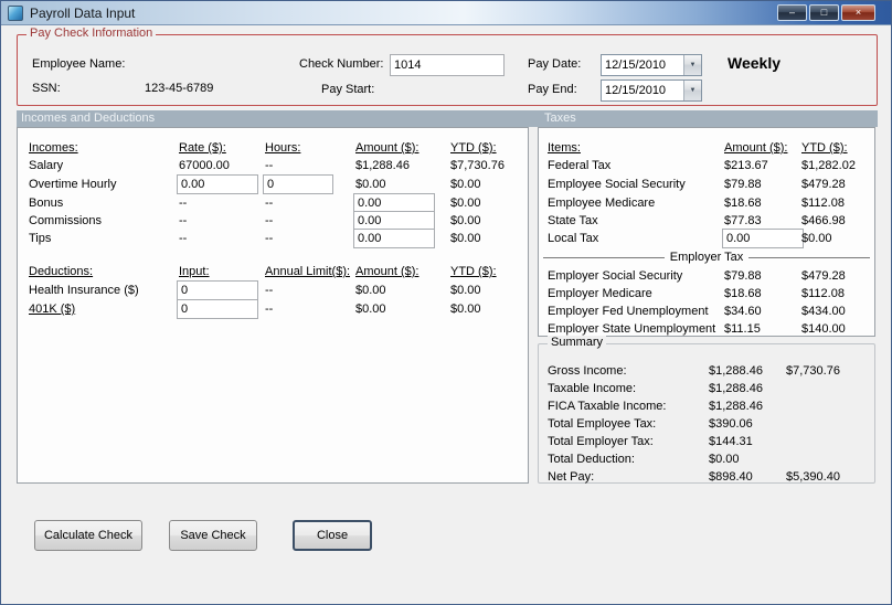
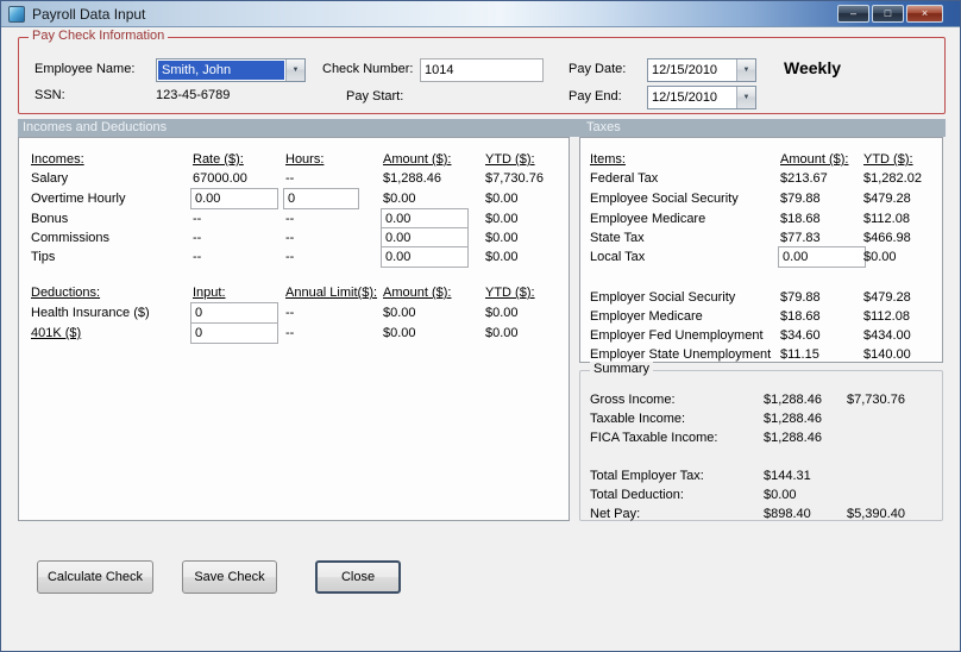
  Payroll Data Input
  –
  □
  ×
  Pay Check Information
  Employee Name:
+ Smith, John
  Check Number:
  1014
  Pay Date:
  12/15/2010
  Weekly
  SSN:
  123-45-6789
  Pay Start:
  Pay End:
  12/15/2010
  Incomes and Deductions
  Taxes
  Incomes:
  Rate ($):
  Hours:
  Amount ($):
  YTD ($):
  Salary
  67000.00
  --
  $1,288.46
  $7,730.76
  Overtime Hourly
  0.00
  0
  $0.00
  $0.00
  Bonus
  --
  --
  0.00
  $0.00
  Commissions
  --
  --
  0.00
  $0.00
  Tips
  --
  --
  0.00
  $0.00
  Deductions:
  Input:
  Annual Limit($):
  Amount ($):
  YTD ($):
  Health Insurance ($)
  0
  --
  $0.00
  $0.00
  401K ($)
  0
  --
  $0.00
  $0.00
  Items:
  Amount ($):
  YTD ($):
  Federal Tax
  $213.67
  $1,282.02
  Employee Social Security
  $79.88
  $479.28
  Employee Medicare
  $18.68
  $112.08
  State Tax
  $77.83
  $466.98
  Local Tax
  0.00
  $0.00
- Employer Tax
  Employer Social Security
  $79.88
  $479.28
  Employer Medicare
  $18.68
  $112.08
  Employer Fed Unemployment
  $34.60
  $434.00
  Employer State Unemployment
  $11.15
  $140.00
  Summary
  Gross Income:
  $1,288.46
  $7,730.76
  Taxable Income:
  $1,288.46
  FICA Taxable Income:
  $1,288.46
- Total Employee Tax:
- $390.06
  Total Employer Tax:
  $144.31
  Total Deduction:
  $0.00
  Net Pay:
  $898.40
  $5,390.40
  Calculate Check
  Save Check
  Close
